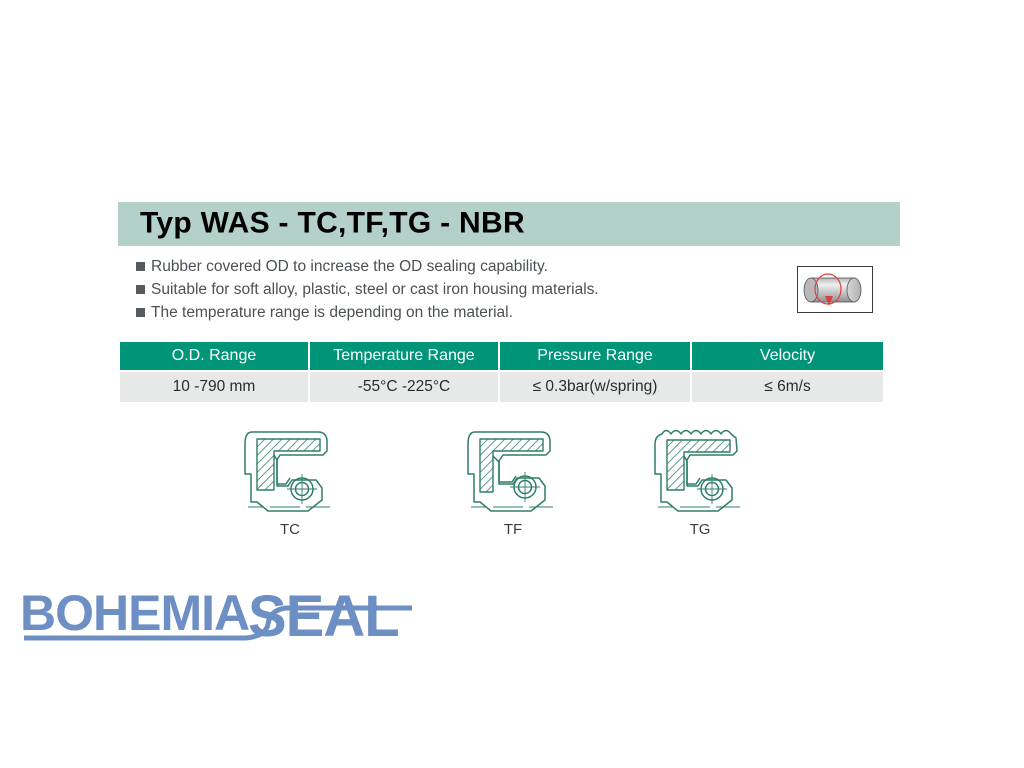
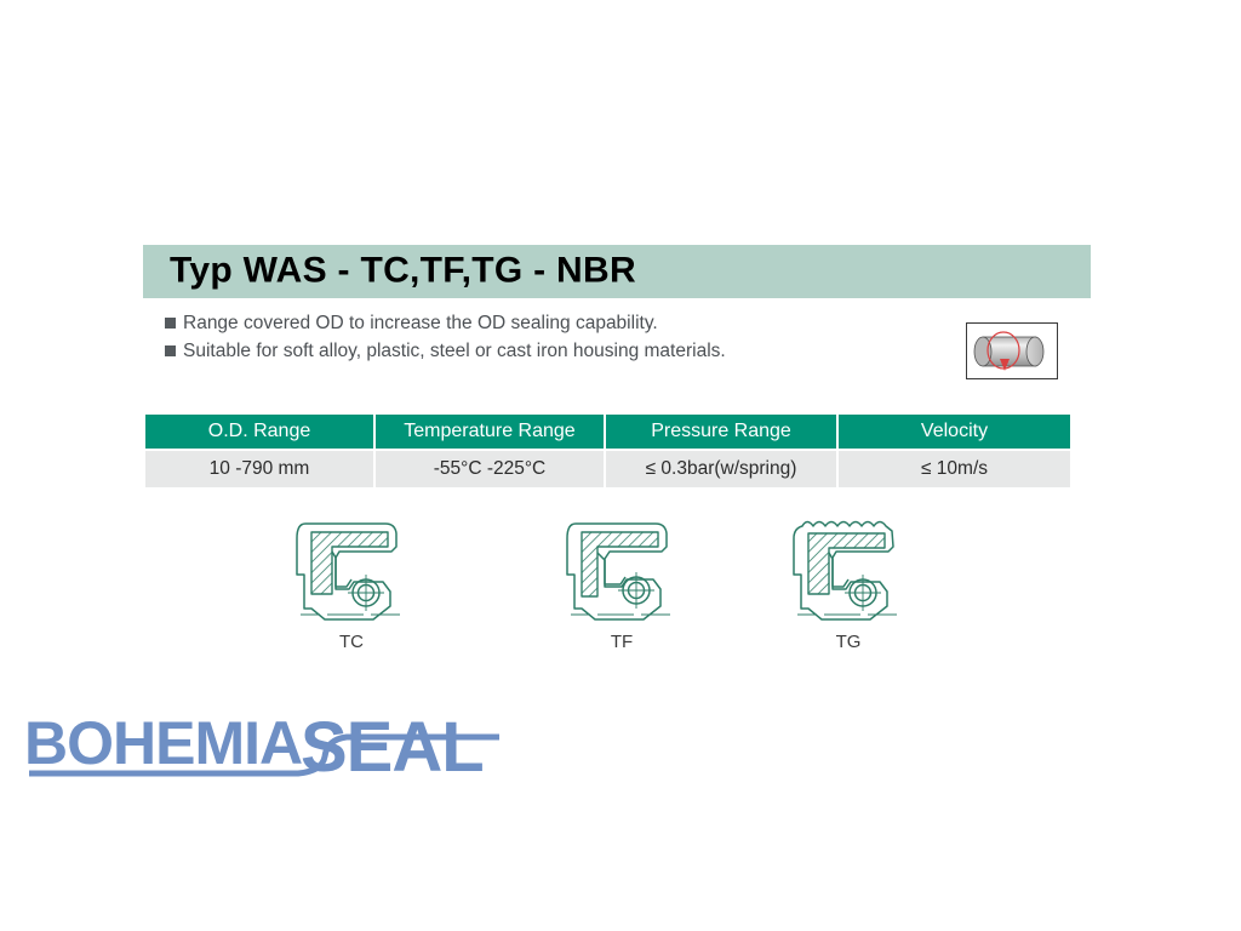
  Typ WAS - TC,TF,TG - NBR
- Rubber covered OD to increase the OD sealing capability.
+ Range covered OD to increase the OD sealing capability.
  Suitable for soft alloy, plastic, steel or cast iron housing materials.
- The temperature range is depending on the material.
  O.D. Range	Temperature Range	Pressure Range	Velocity
- 10 -790 mm	-55°C -225°C	≤ 0.3bar(w/spring)	≤ 6m/s
+ 10 -790 mm	-55°C -225°C	≤ 0.3bar(w/spring)	≤ 10m/s
  TC
  TF
  TG
  BOHEMIA
  SEAL
